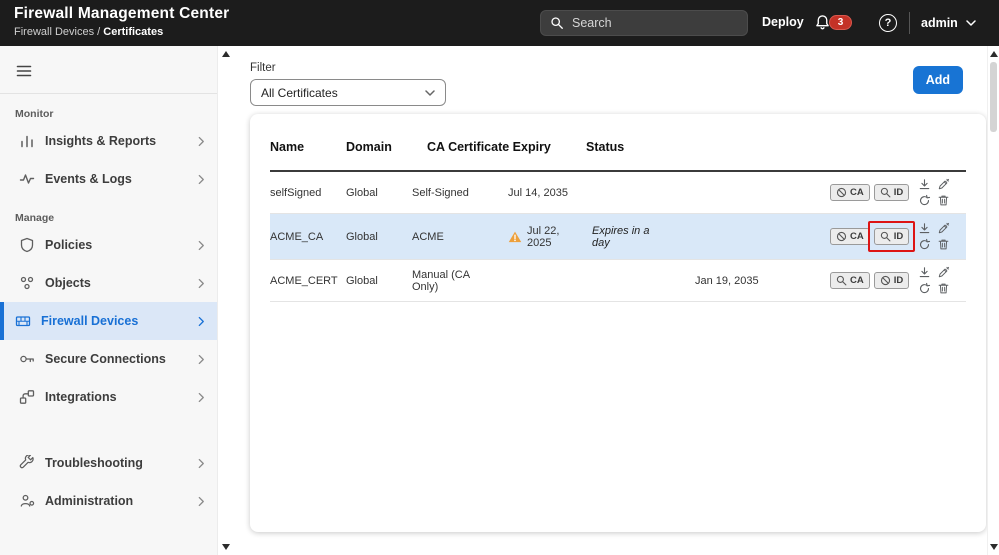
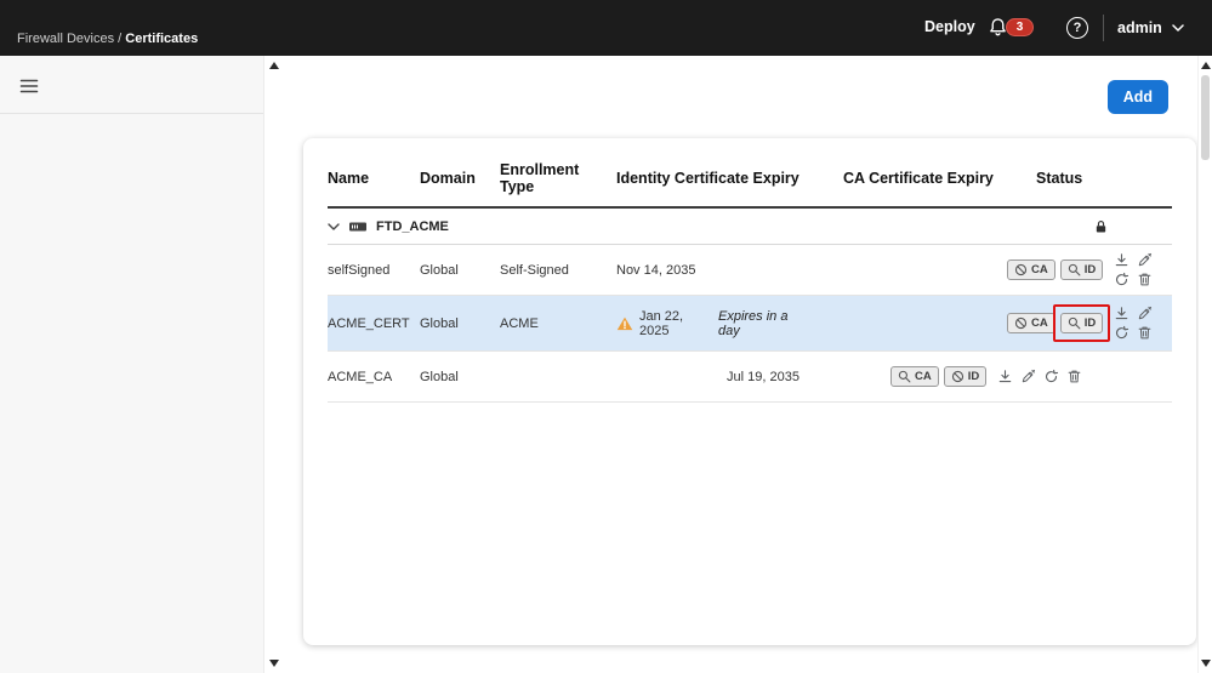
- Firewall Management Center
  Firewall Devices / Certificates
- Search
  Deploy
  3
  ?
  admin
- Monitor
- Insights & Reports
- Events & Logs
- Manage
- Policies
- Objects
- Firewall Devices
- Secure Connections
- Integrations
- Troubleshooting
- Administration
- Filter
- All Certificates
  Add
  Name
  Domain
+ Enrollment Type
+ Identity Certificate Expiry
  CA Certificate Expiry
  Status
+ FTD_ACME
  selfSigned
  Global
  Self-Signed
- Jul 14, 2035
+ Nov 14, 2035
  CA
  ID
- ACME_CA
+ ACME_CERT
  Global
  ACME
- Jul 22, 2025
+ Jan 22, 2025
  Expires in a day
  CA
  ID
- ACME_CERT
+ ACME_CA
  Global
- Manual (CA Only)
- Jan 19, 2035
+ Jul 19, 2035
  CA
  ID
